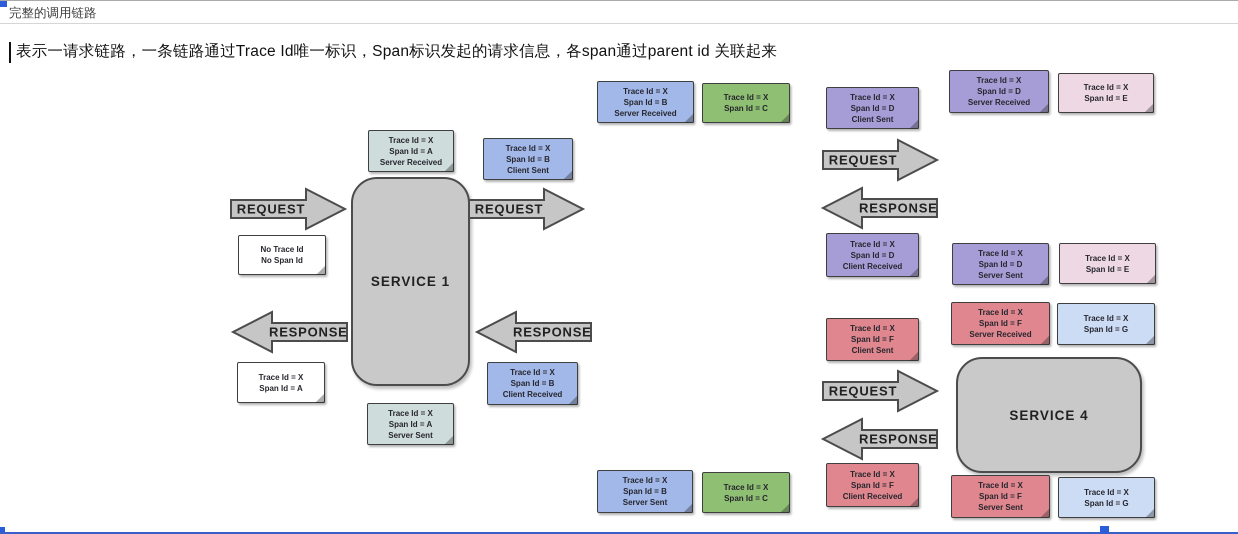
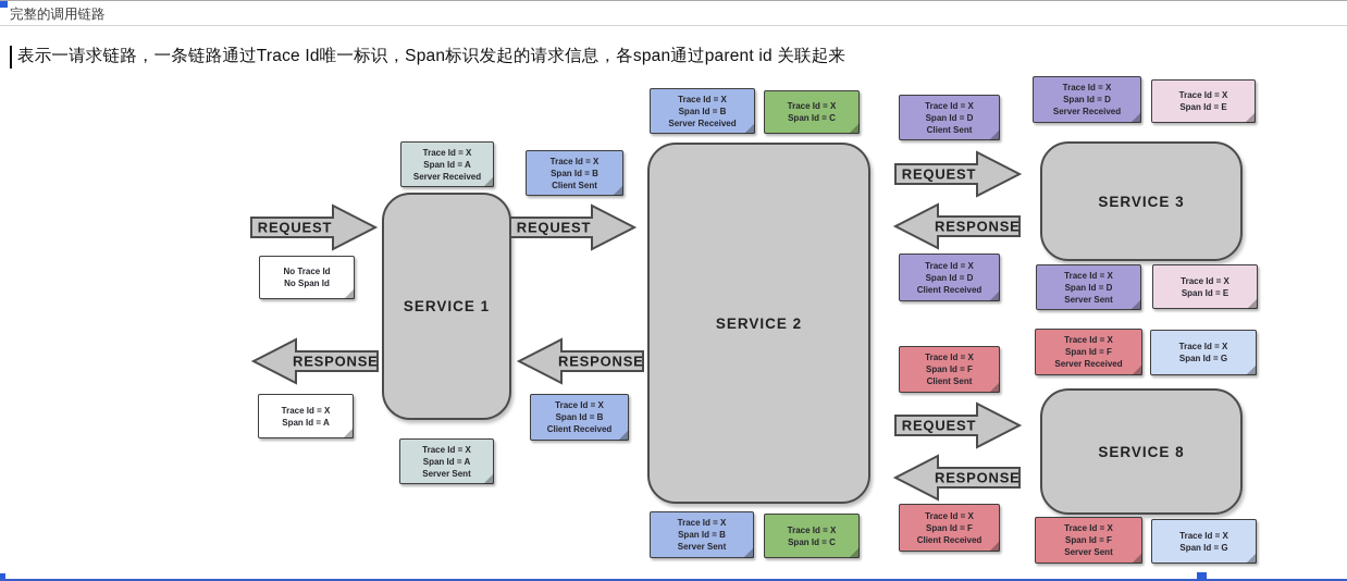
  完整的调用链路
  表示一请求链路，一条链路通过Trace Id唯一标识，Span标识发起的请求信息，各span通过parent id 关联起来
  SERVICE 1
+ SERVICE 2
+ SERVICE 3
- SERVICE 4
+ SERVICE 8
  REQUEST
  RESPONSE
  REQUEST
  RESPONSE
  REQUEST
  RESPONSE
  REQUEST
  RESPONSE
  Trace Id = X
  Span Id = A
  Server Received
  No Trace Id
  No Span Id
  Trace Id = X
  Span Id = A
  Trace Id = X
  Span Id = A
  Server Sent
  Trace Id = X
  Span Id = B
  Client Sent
  Trace Id = X
  Span Id = B
  Client Received
  Trace Id = X
  Span Id = B
  Server Received
  Trace Id = X
  Span Id = C
  Trace Id = X
  Span Id = B
  Server Sent
  Trace Id = X
  Span Id = C
  Trace Id = X
  Span Id = D
  Client Sent
  Trace Id = X
  Span Id = D
  Client Received
  Trace Id = X
  Span Id = D
  Server Received
  Trace Id = X
  Span Id = E
  Trace Id = X
  Span Id = D
  Server Sent
  Trace Id = X
  Span Id = E
  Trace Id = X
  Span Id = F
  Client Sent
  Trace Id = X
  Span Id = F
  Client Received
  Trace Id = X
  Span Id = F
  Server Received
  Trace Id = X
  Span Id = G
  Trace Id = X
  Span Id = F
  Server Sent
  Trace Id = X
  Span Id = G
